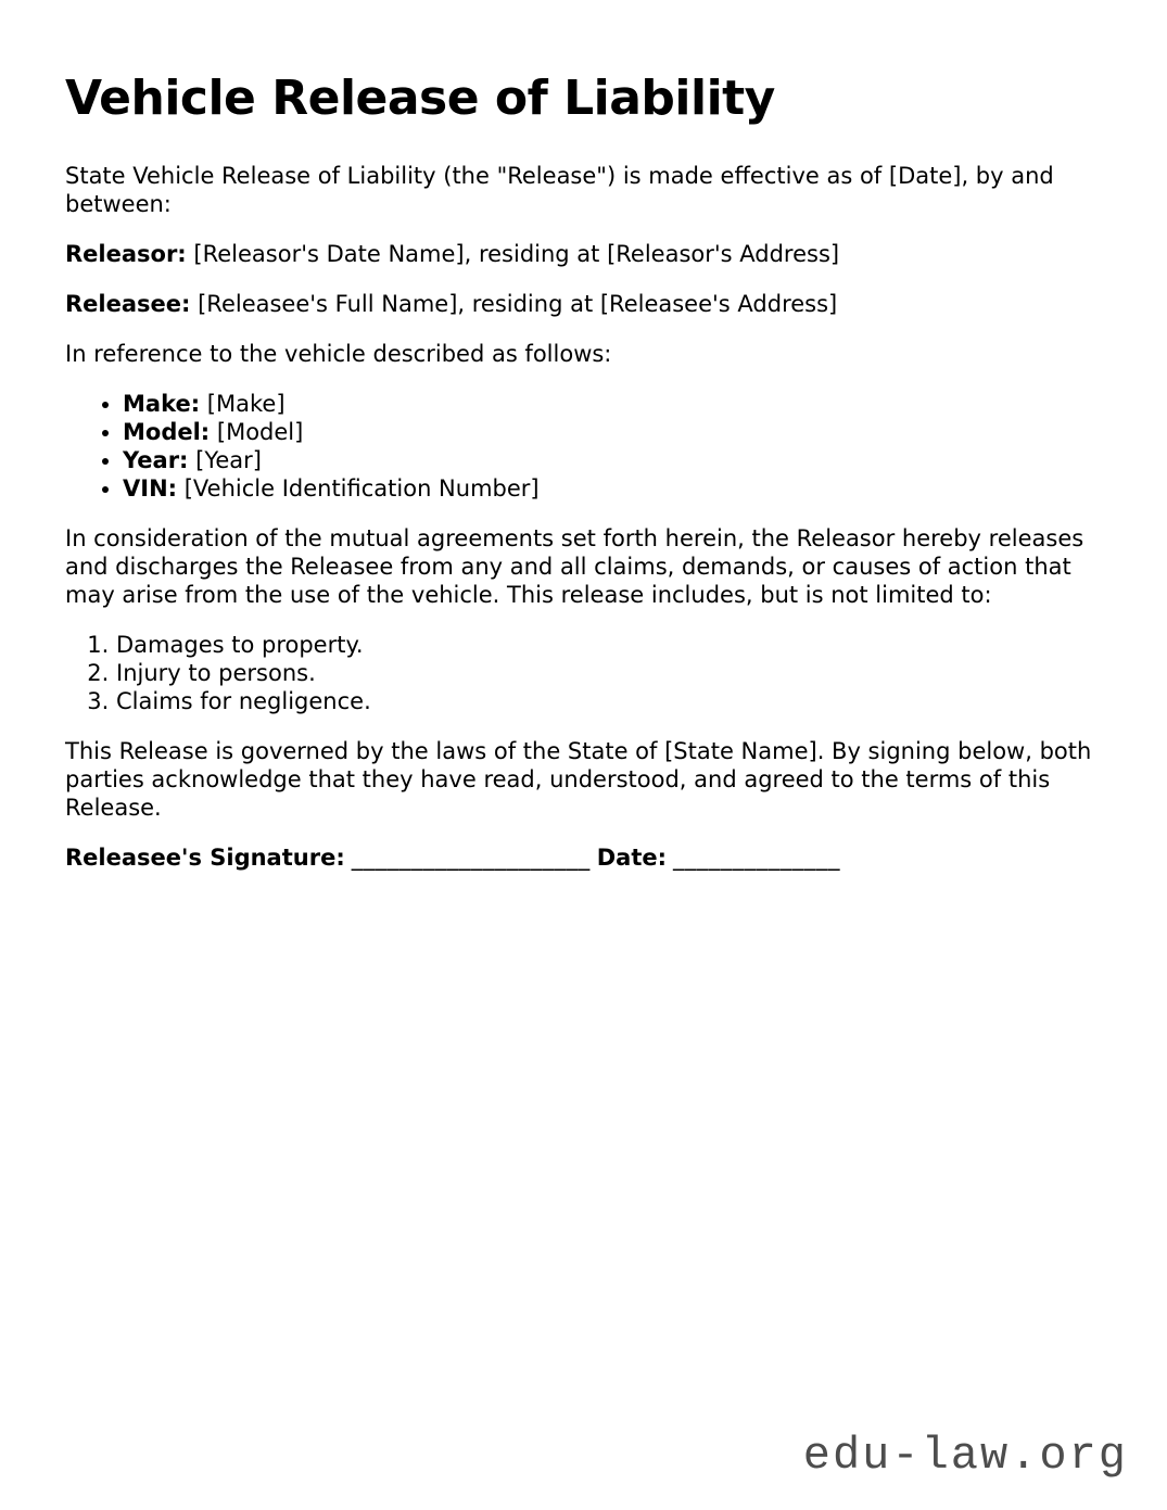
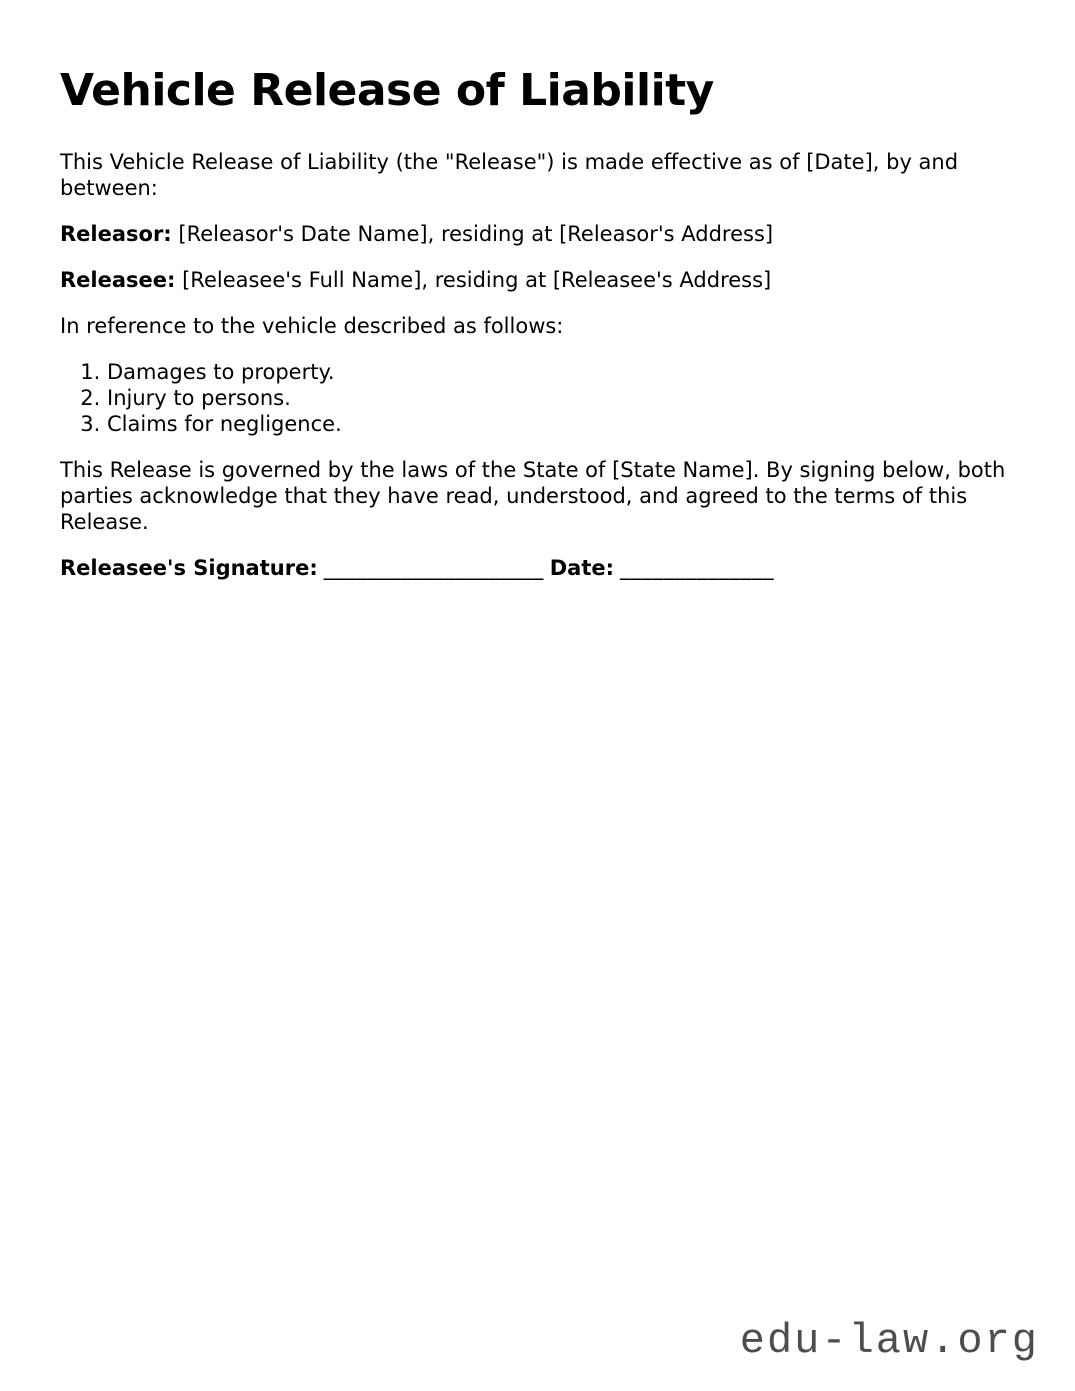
  Vehicle Release of Liability
- State Vehicle Release of Liability (the "Release") is made effective as of [Date], by and between:
+ This Vehicle Release of Liability (the "Release") is made effective as of [Date], by and between:
  Releasor: [Releasor's Date Name], residing at [Releasor's Address]
  Releasee: [Releasee's Full Name], residing at [Releasee's Address]
  In reference to the vehicle described as follows:
- Make: [Make]
- Model: [Model]
- Year: [Year]
- VIN: [Vehicle Identification Number]
- In consideration of the mutual agreements set forth herein, the Releasor hereby releases and discharges the Releasee from any and all claims, demands, or causes of action that may arise from the use of the vehicle. This release includes, but is not limited to:
  Damages to property.
  Injury to persons.
  Claims for negligence.
  This Release is governed by the laws of the State of [State Name]. By signing below, both parties acknowledge that they have read, understood, and agreed to the terms of this Release.
  Releasee's Signature: ____________________ Date: ______________
  edu-law.org
